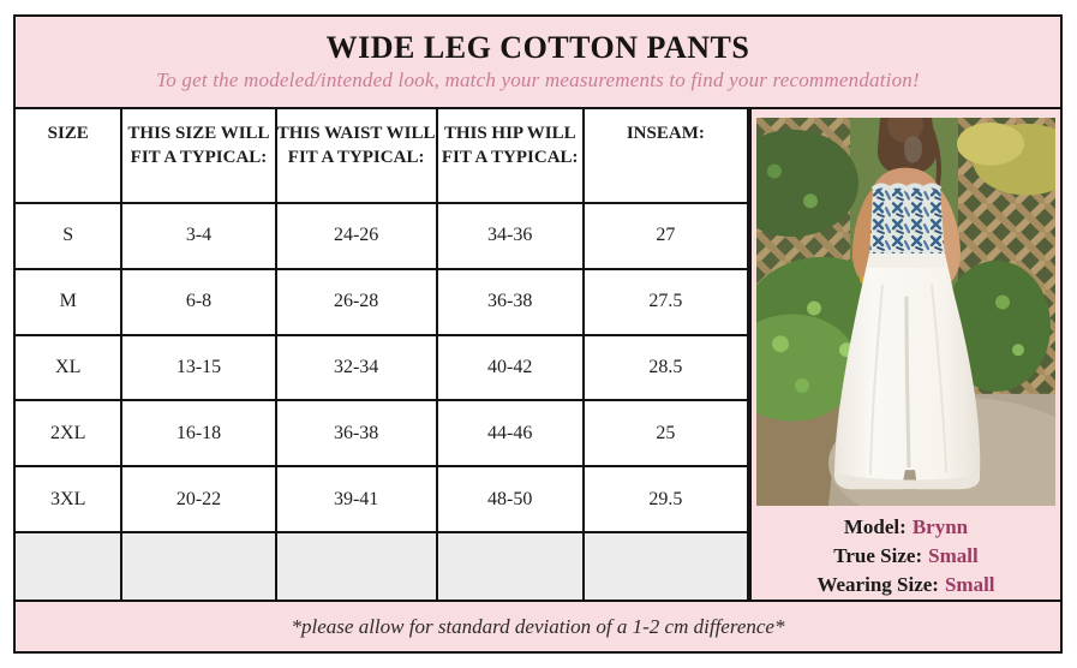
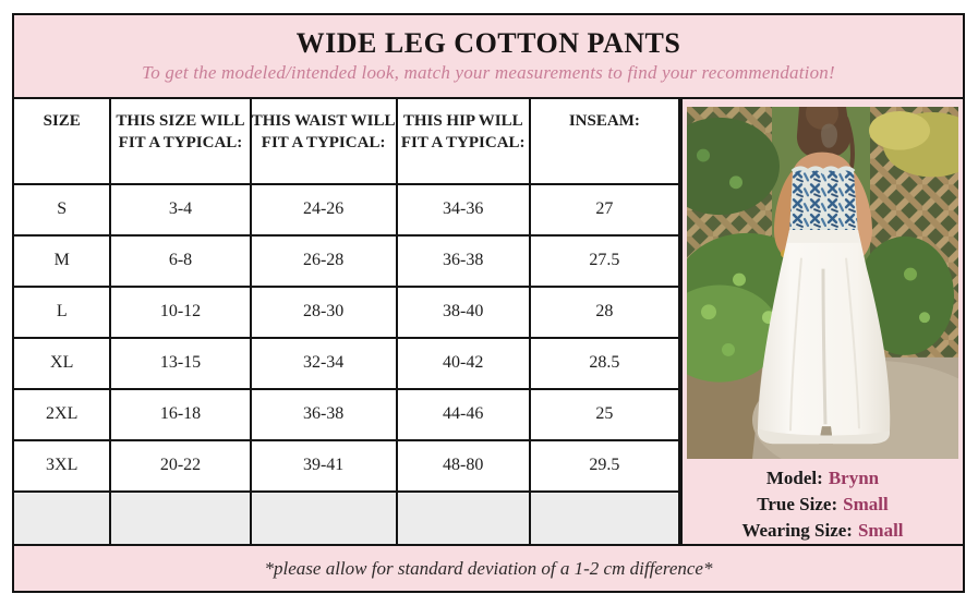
  WIDE LEG COTTON PANTS
  To get the modeled/intended look, match your measurements to find your recommendation!
  SIZE	THIS SIZE WILL FIT A TYPICAL:	THIS WAIST WILL FIT A TYPICAL:	THIS HIP WILL FIT A TYPICAL:	INSEAM:
  S	3-4	24-26	34-36	27
  M	6-8	26-28	36-38	27.5
+ L	10-12	28-30	38-40	28
  XL	13-15	32-34	40-42	28.5
  2XL	16-18	36-38	44-46	25
- 3XL	20-22	39-41	48-50	29.5
+ 3XL	20-22	39-41	48-80	29.5
  Model: Brynn
  True Size: Small
  Wearing Size: Small
  *please allow for standard deviation of a 1-2 cm difference*
